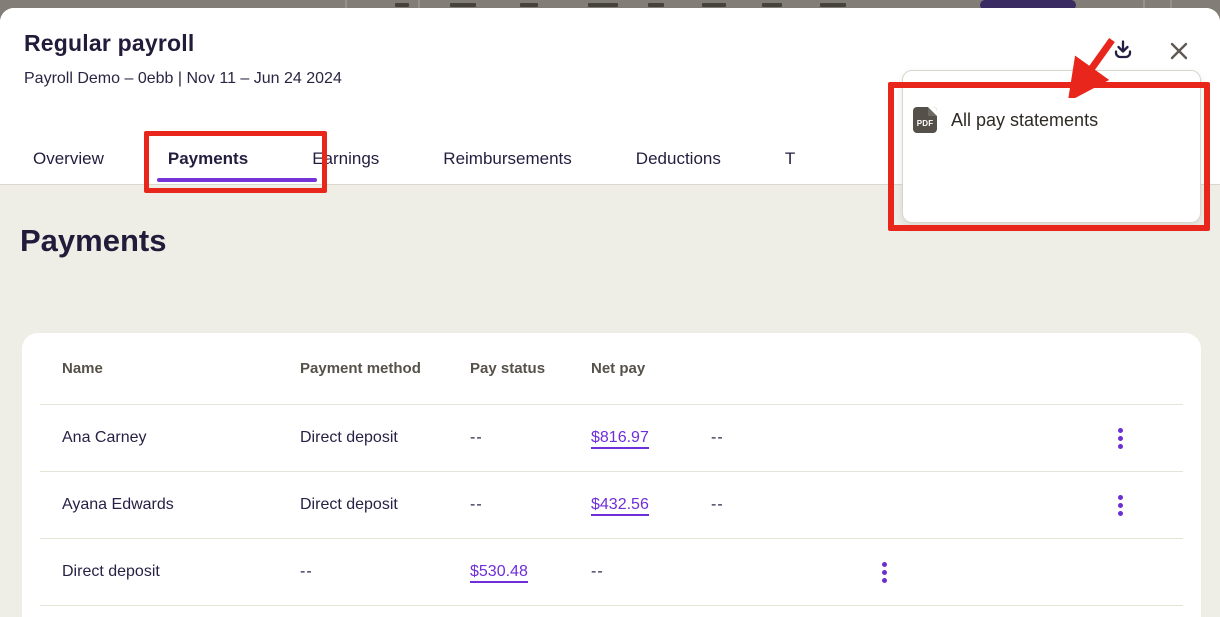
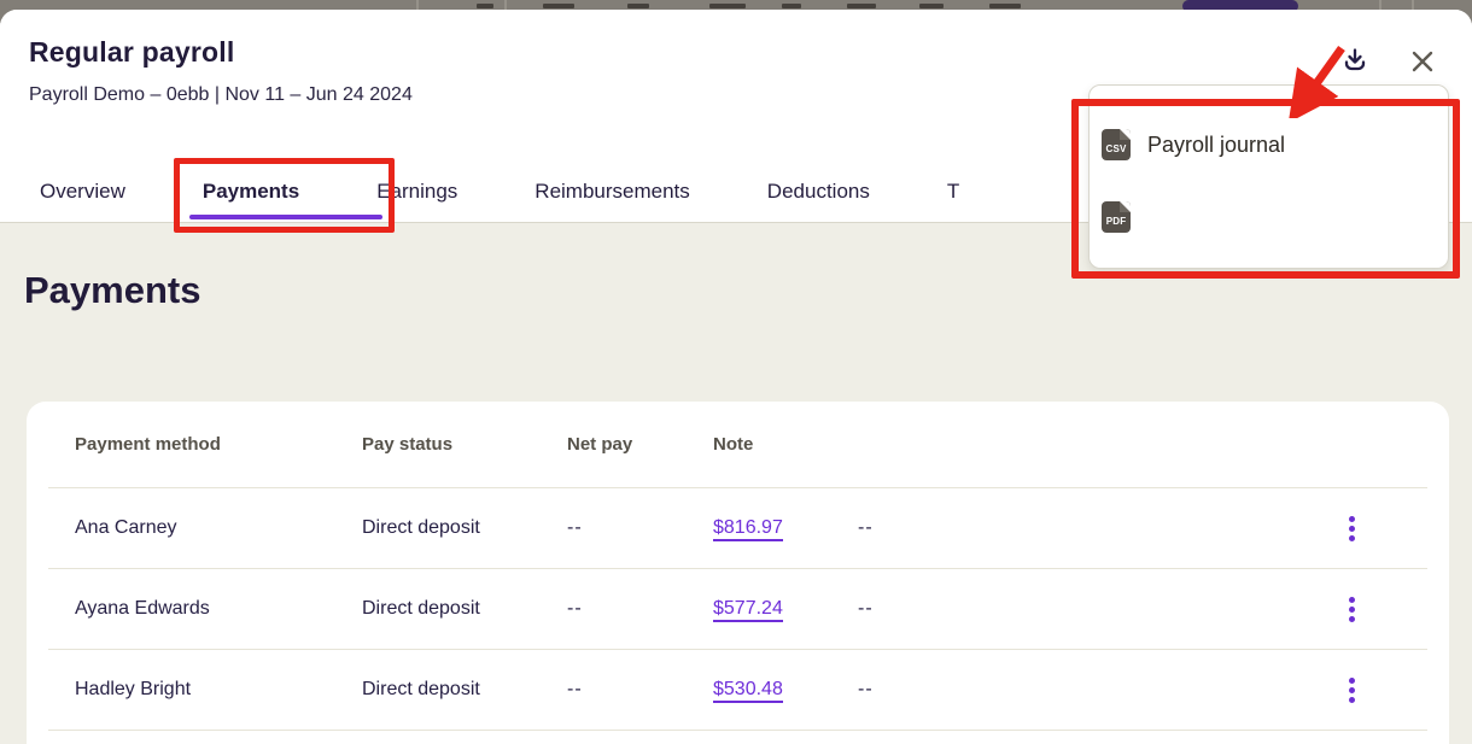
  Regular payroll
  Payroll Demo – 0ebb | Nov 11 – Jun 24 2024
  Overview
  Payments
  Earnings
  Reimbursements
  Deductions
  T
  Payments
- Name
  Payment method
  Pay status
  Net pay
+ Note
  Ana Carney
  Direct deposit
  --
  $816.97
  --
  Ayana Edwards
  Direct deposit
  --
- $432.56
+ $577.24
  --
+ Hadley Bright
  Direct deposit
  --
  $530.48
  --
+ CSV
+ Payroll journal
  PDF
- All pay statements
